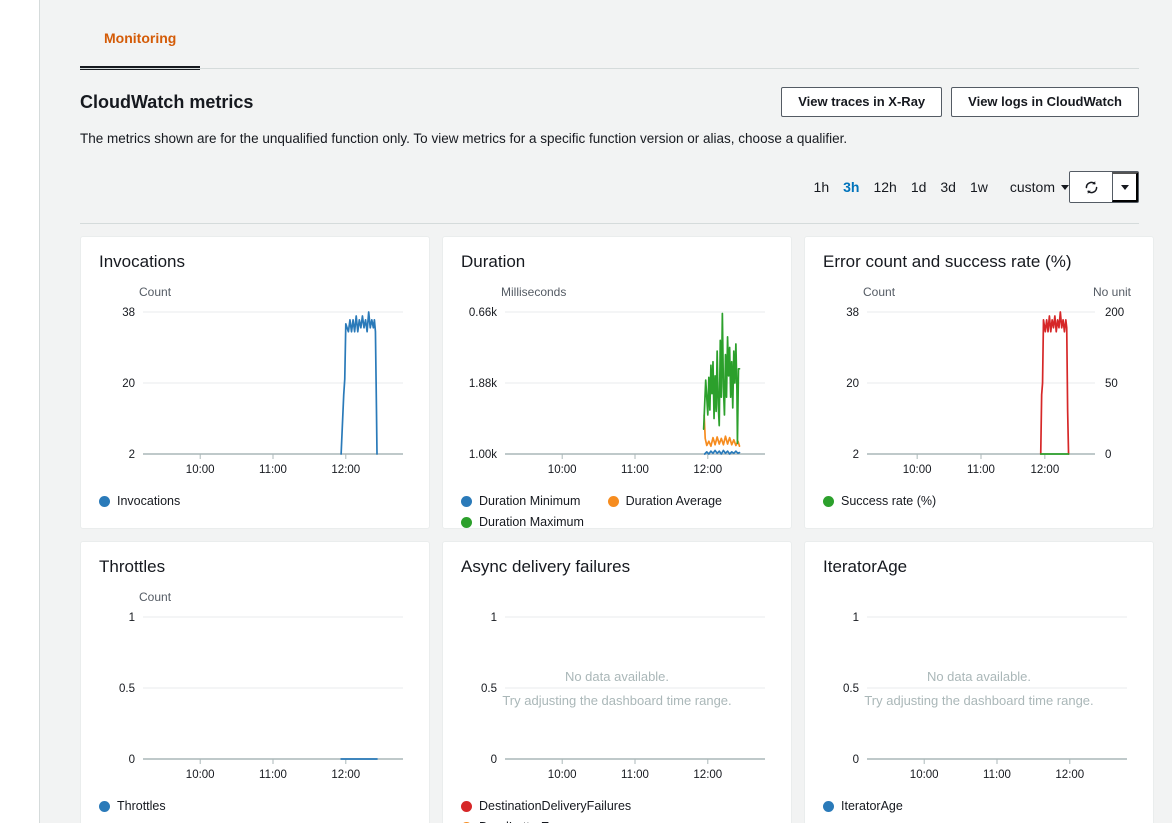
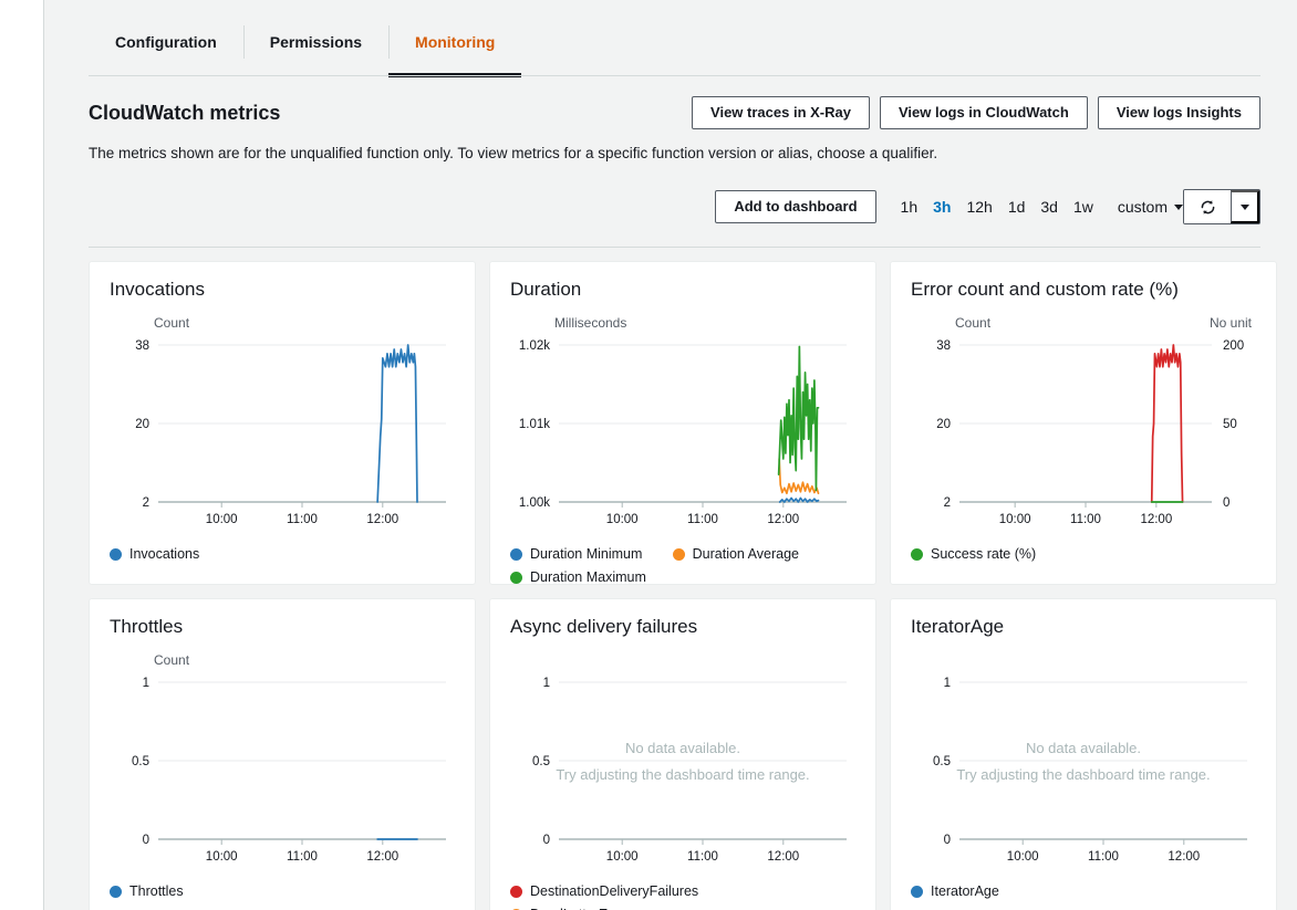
+ Configuration
+ Permissions
  Monitoring
  CloudWatch metrics
  View traces in X-Ray
  View logs in CloudWatch
+ View logs Insights
  The metrics shown are for the unqualified function only. To view metrics for a specific function version or alias, choose a qualifier.
+ Add to dashboard
  1h
  3h
  12h
  1d
  3d
  1w
  custom
  Invocations
  Count
  2
  20
  38
  10:00
  11:00
  12:00
  Invocations
  Duration
  Milliseconds
  1.00k
- 1.88k
+ 1.01k
- 0.66k
+ 1.02k
  10:00
  11:00
  12:00
  Duration Minimum
  Duration Average
  Duration Maximum
- Error count and success rate (%)
+ Error count and custom rate (%)
  Count
  No unit
  2
  20
  38
  0
  50
  200
  10:00
  11:00
  12:00
  Success rate (%)
  Throttles
  Count
  0
  0.5
  1
  10:00
  11:00
  12:00
  Throttles
  Async delivery failures
  0
  0.5
  1
  10:00
  11:00
  12:00
  No data available.
  Try adjusting the dashboard time range.
  DestinationDeliveryFailures
  IteratorAge
  0
  0.5
  1
  10:00
  11:00
  12:00
  No data available.
  Try adjusting the dashboard time range.
  IteratorAge
